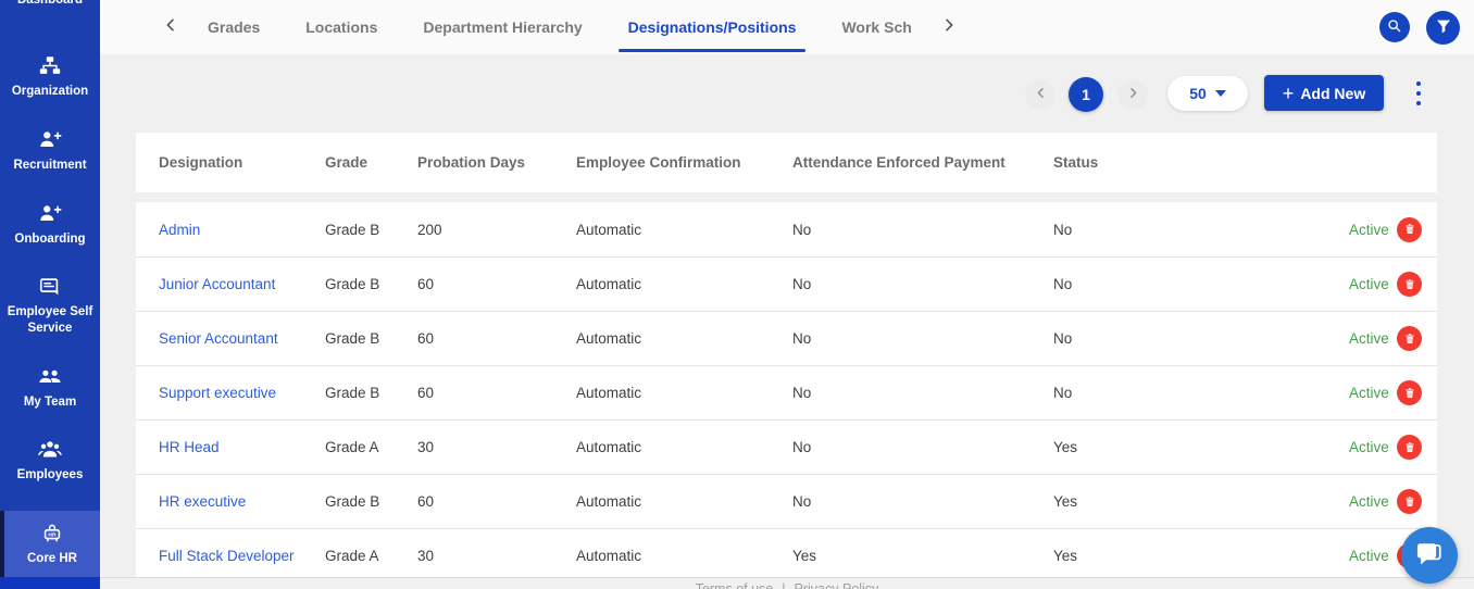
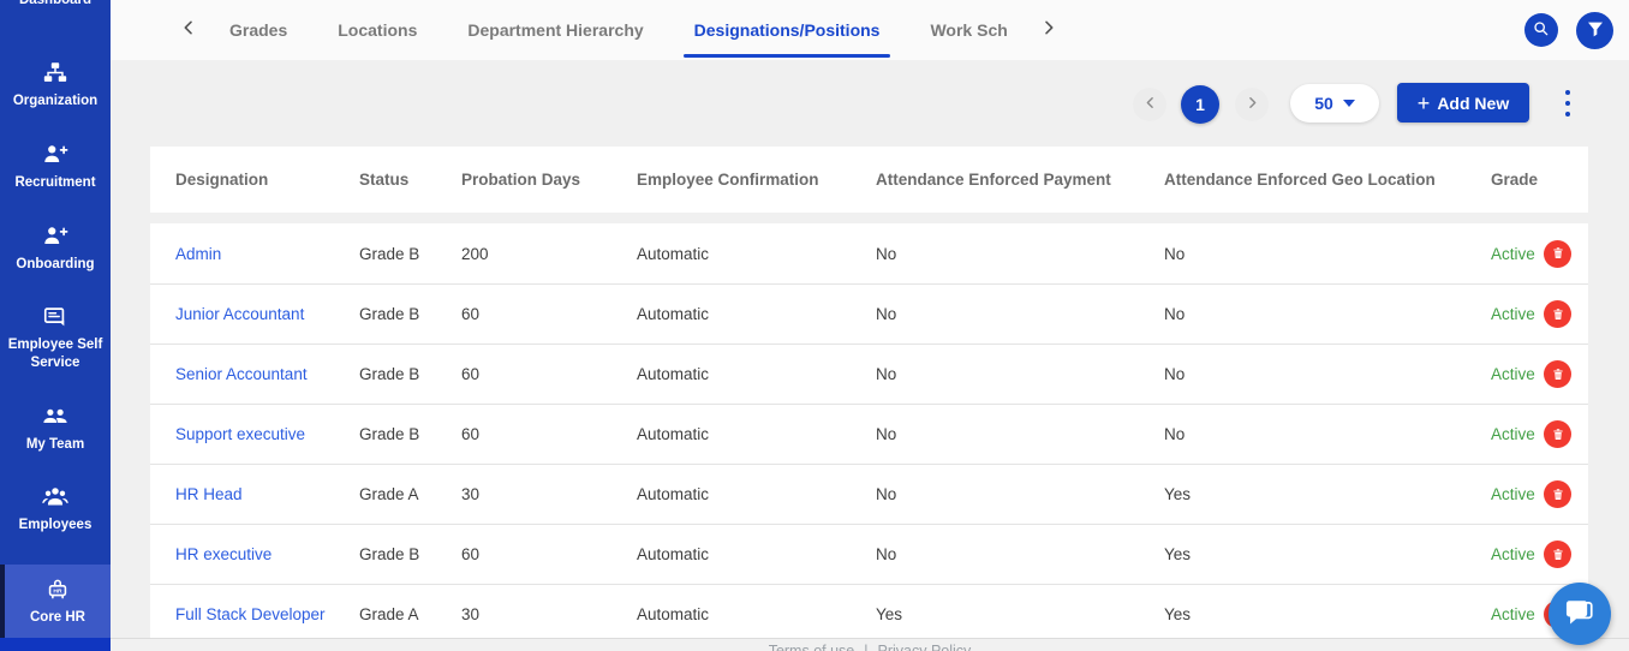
  Dashboard
  Organization
  Recruitment
  Onboarding
  Employee Self Service
  My Team
  Employees
  Core HR
  Grades
  Locations
  Department Hierarchy
  Designations/Positions
  Work Sch
  1
  50
  +
  Add New
  Designation
- Grade
+ Status
  Probation Days
  Employee Confirmation
  Attendance Enforced Payment
+ Attendance Enforced Geo Location
- Status
+ Grade
  Admin
  Grade B
  200
  Automatic
  No
  No
  Active
  Junior Accountant
  Grade B
  60
  Automatic
  No
  No
  Active
  Senior Accountant
  Grade B
  60
  Automatic
  No
  No
  Active
  Support executive
  Grade B
  60
  Automatic
  No
  No
  Active
  HR Head
  Grade A
  30
  Automatic
  No
  Yes
  Active
  HR executive
  Grade B
  60
  Automatic
  No
  Yes
  Active
  Full Stack Developer
  Grade A
  30
  Automatic
  Yes
  Yes
  Active
